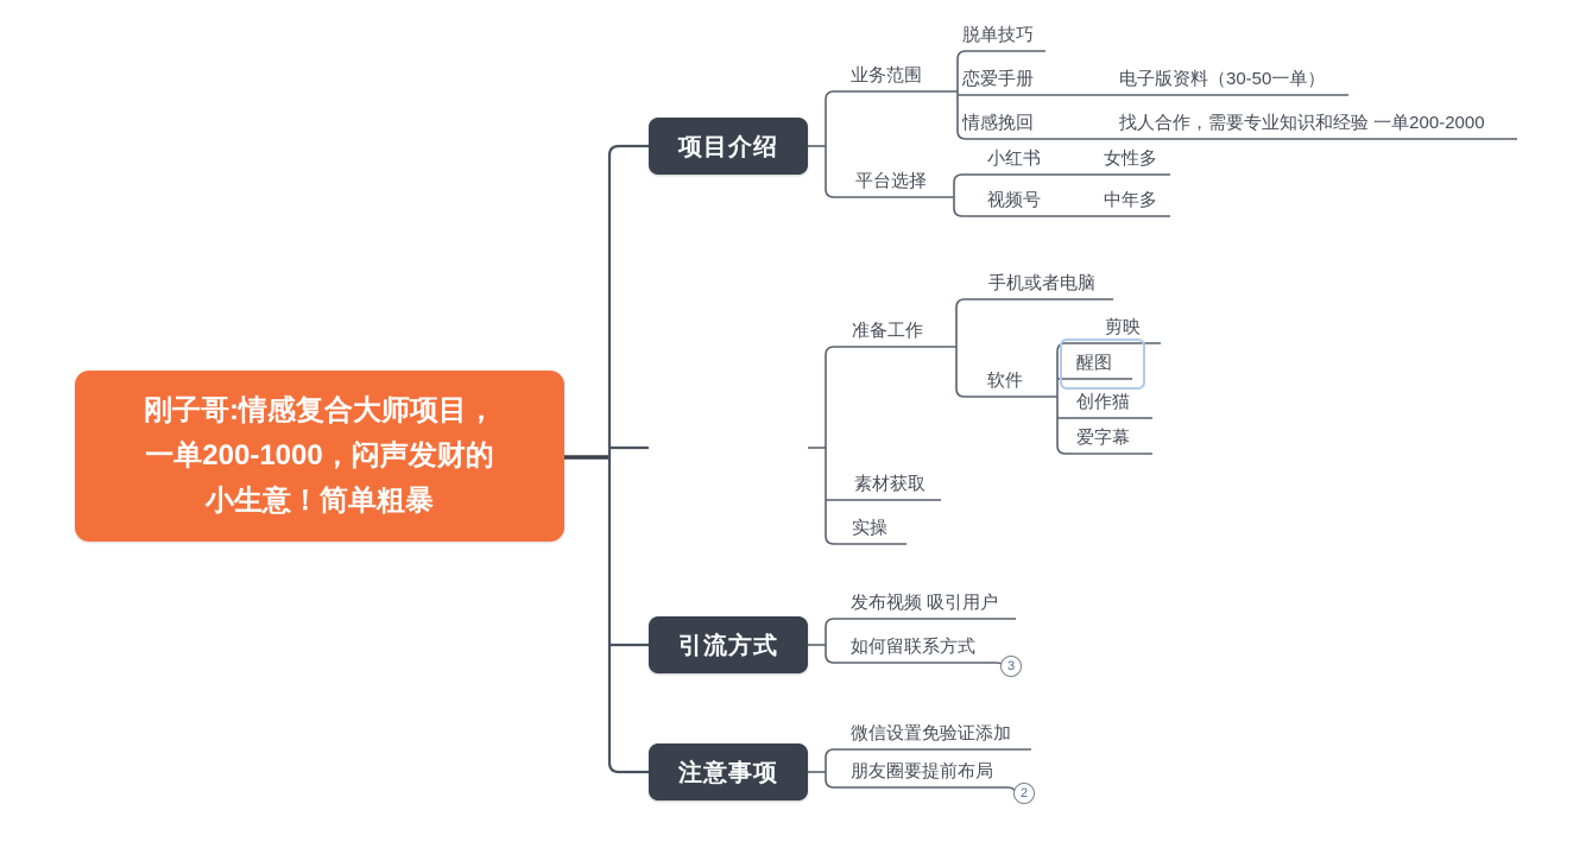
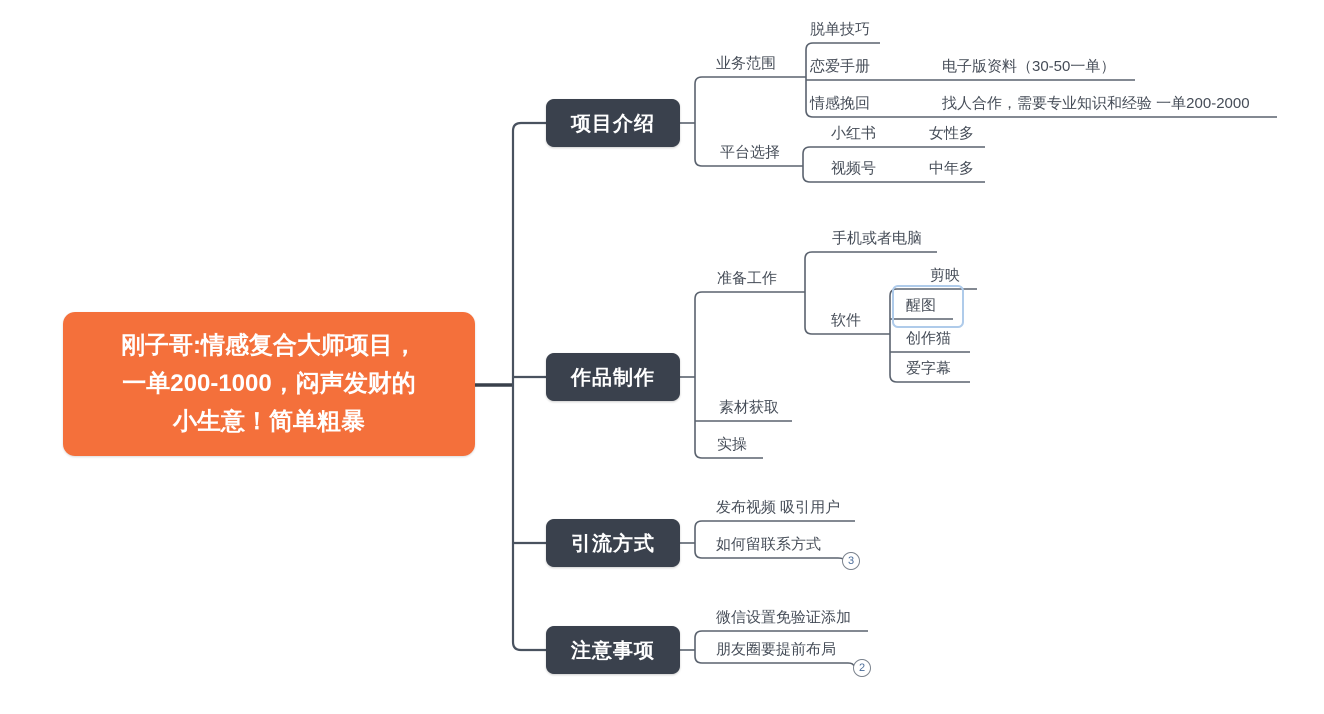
  刚子哥:情感复合大师项目，
  一单200-1000，闷声发财的
  小生意！简单粗暴
  项目介绍
+ 作品制作
  引流方式
  注意事项
  业务范围
  脱单技巧
  恋爱手册
  电子版资料（30-50一单）
  情感挽回
  找人合作，需要专业知识和经验 一单200-2000
  平台选择
  小红书
  女性多
  视频号
  中年多
  准备工作
  手机或者电脑
  软件
  剪映
  醒图
  创作猫
  爱字幕
  素材获取
  实操
  发布视频 吸引用户
  如何留联系方式
  3
  微信设置免验证添加
  朋友圈要提前布局
  2
